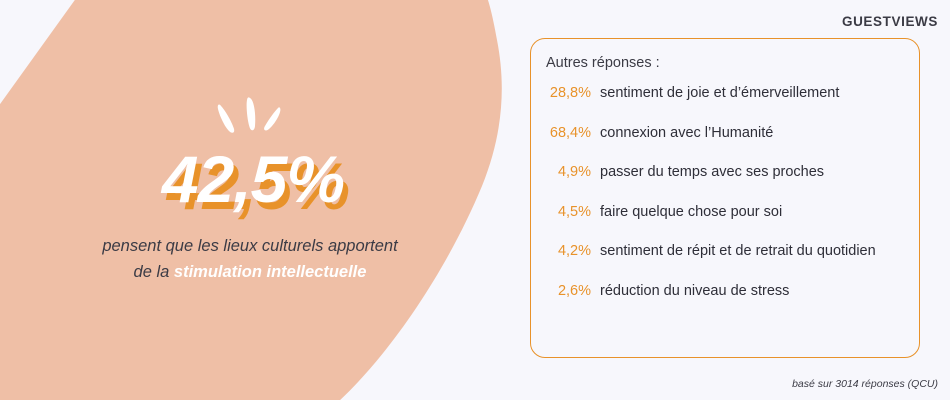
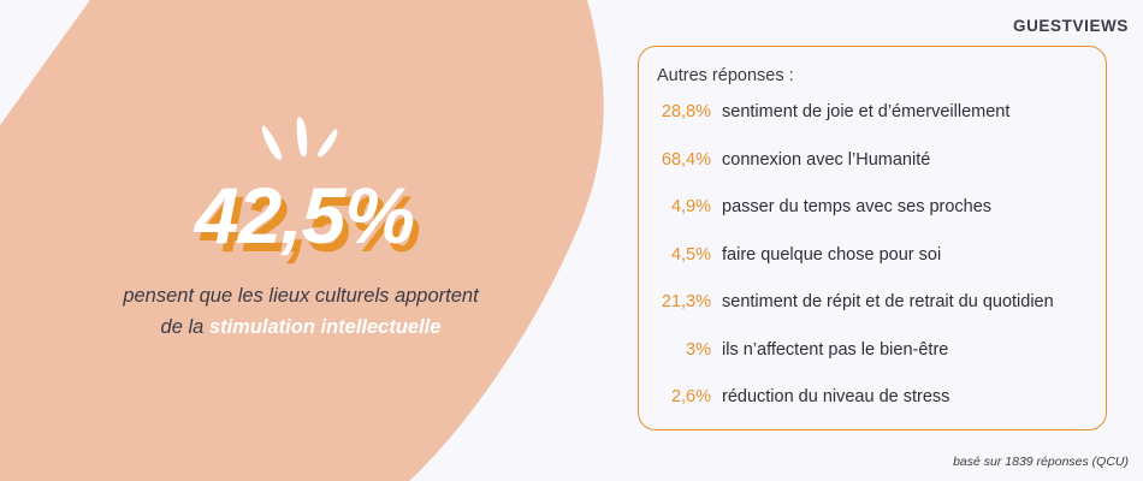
  GUESTVIEWS
  42,5%
  pensent que les lieux culturels apportent
  de la stimulation intellectuelle
  Autres réponses :
  28,8%
  sentiment de joie et d’émerveillement
  68,4%
  connexion avec l’Humanité
  4,9%
  passer du temps avec ses proches
  4,5%
  faire quelque chose pour soi
- 4,2%
+ 21,3%
  sentiment de répit et de retrait du quotidien
+ 3%
+ ils n’affectent pas le bien-être
  2,6%
  réduction du niveau de stress
- basé sur 3014 réponses (QCU)
+ basé sur 1839 réponses (QCU)
